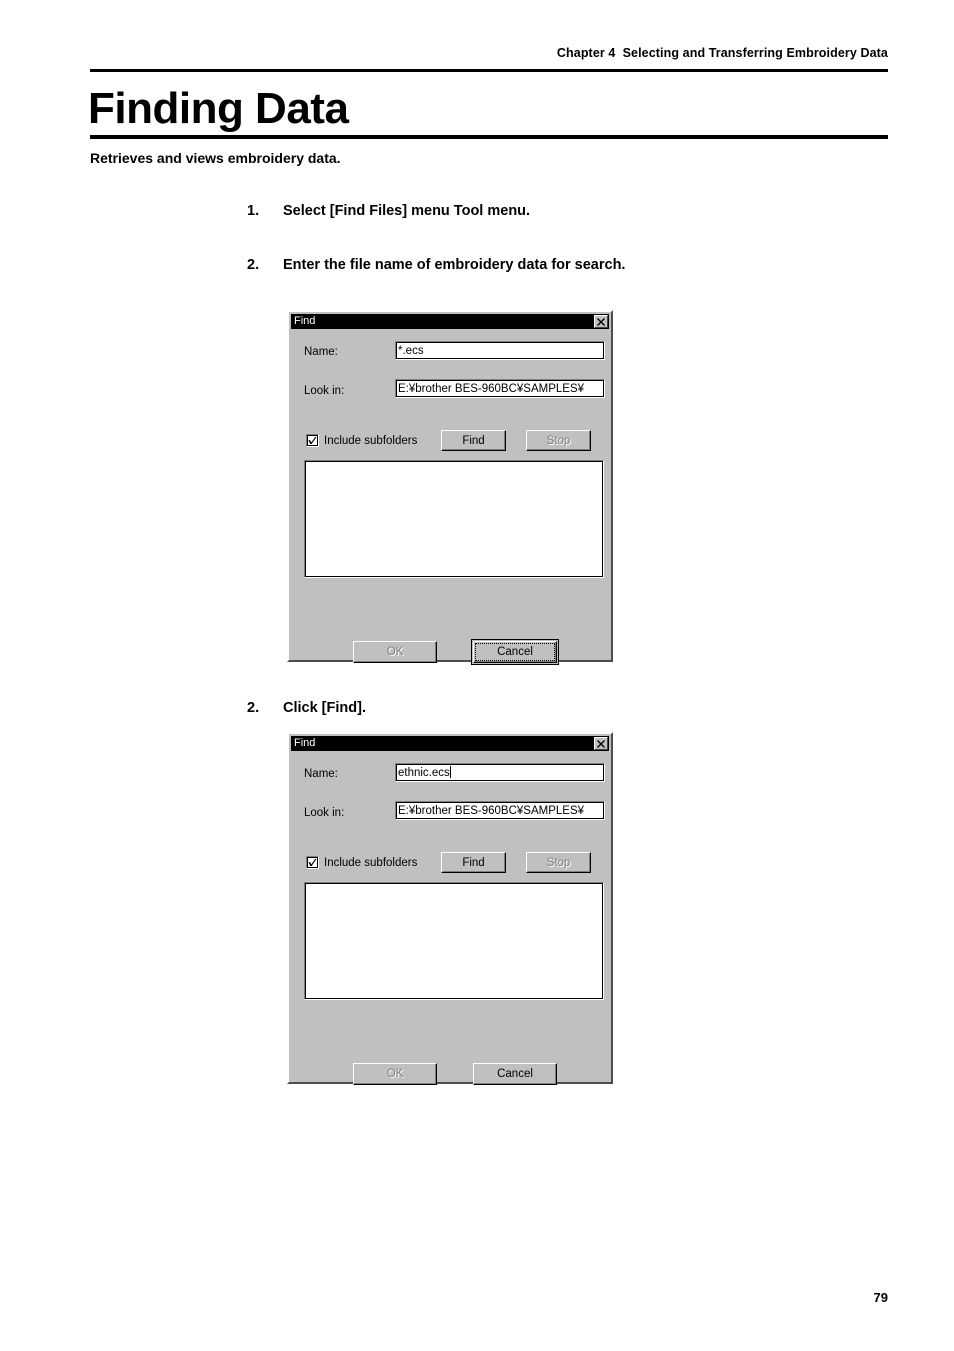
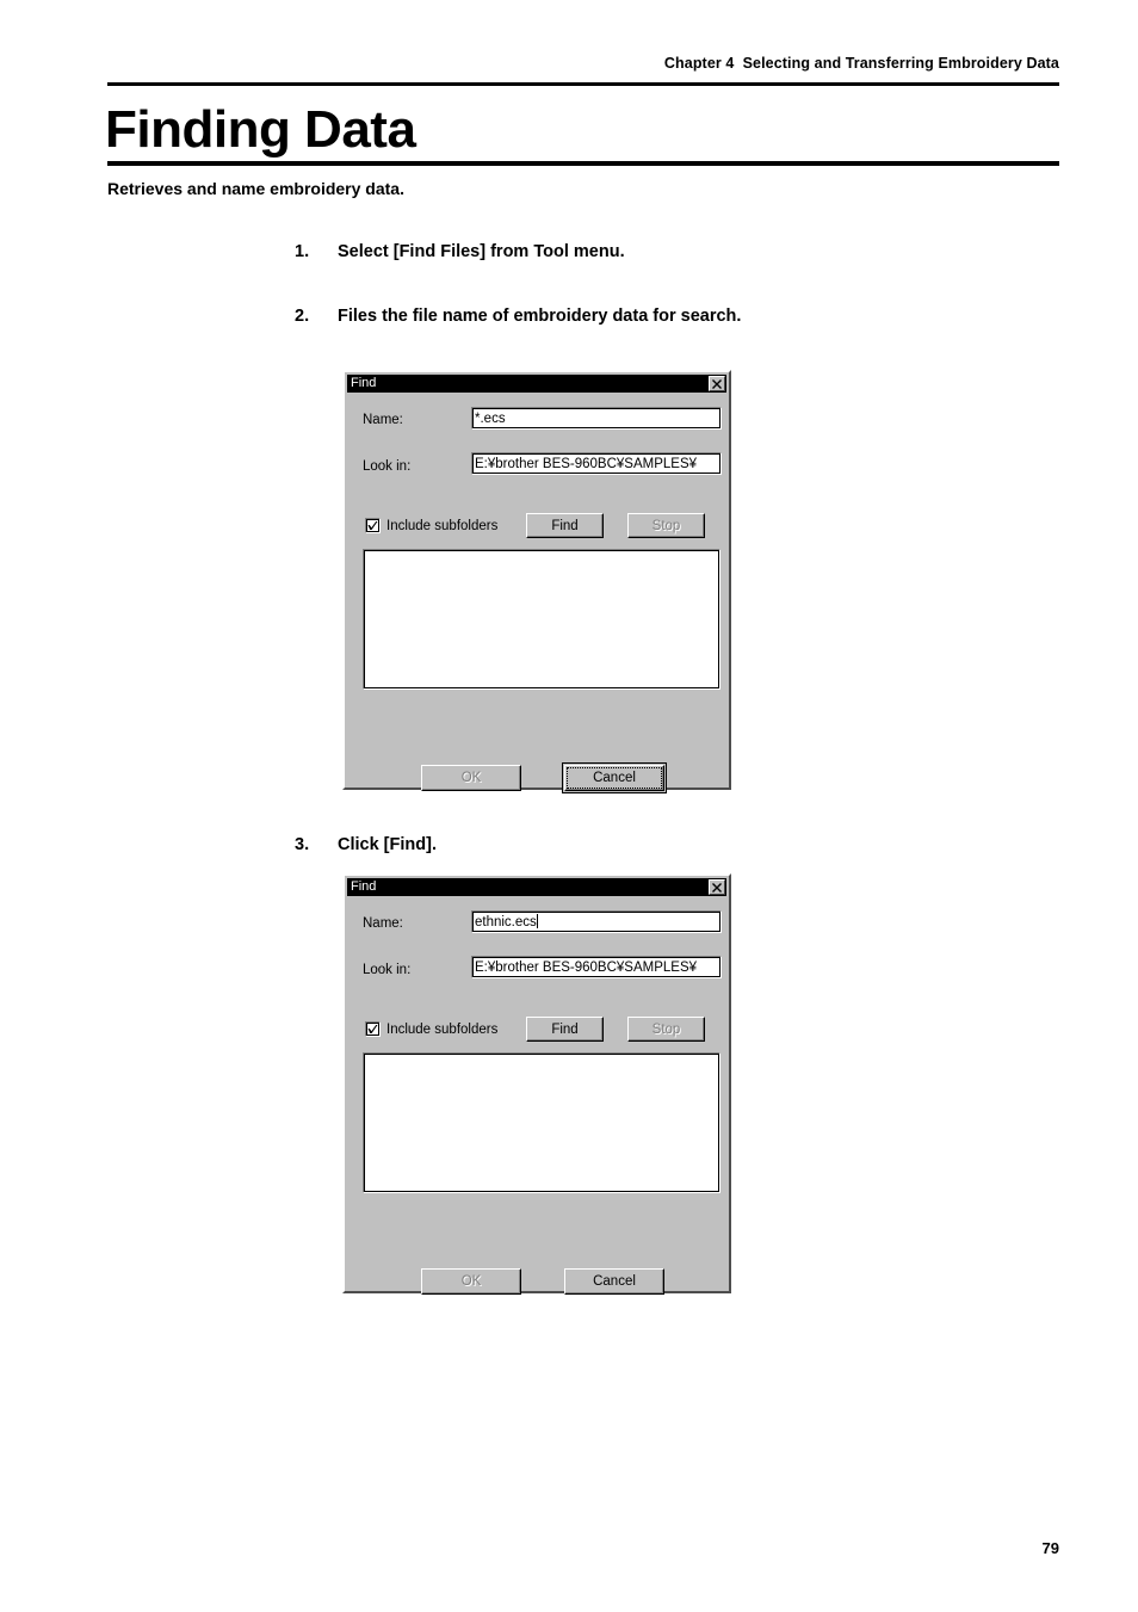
  Chapter 4 Selecting and Transferring Embroidery Data
  Finding Data
- Retrieves and views embroidery data.
+ Retrieves and name embroidery data.
- 1. Select [Find Files] menu Tool menu.
+ 1. Select [Find Files] from Tool menu.
- 2. Enter the file name of embroidery data for search.
+ 2. Files the file name of embroidery data for search.
- 2. Click [Find].
+ 3. Click [Find].
  Find
  Name:
  *.ecs
  Look in:
  E:¥brother BES-960BC¥SAMPLES¥
  Include subfolders
  Find
  Stop
  OK
  Cancel
  Find
  Name:
  ethnic.ecs
  Look in:
  E:¥brother BES-960BC¥SAMPLES¥
  Include subfolders
  Find
  Stop
  OK
  Cancel
  79
